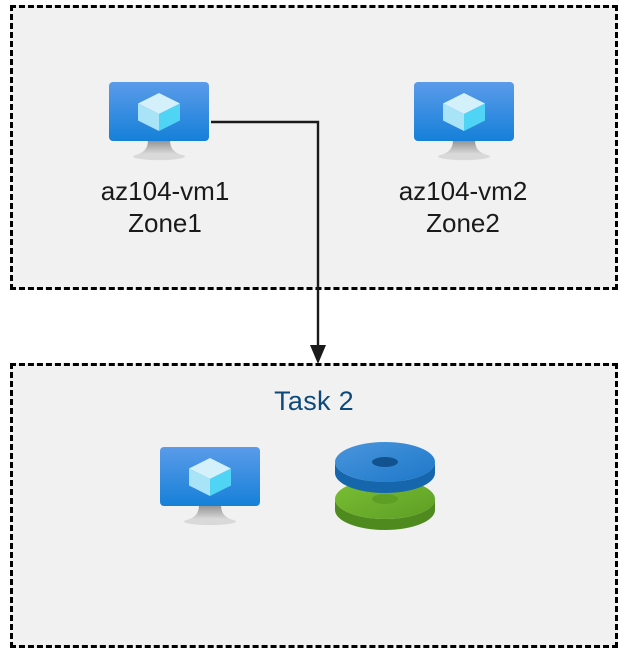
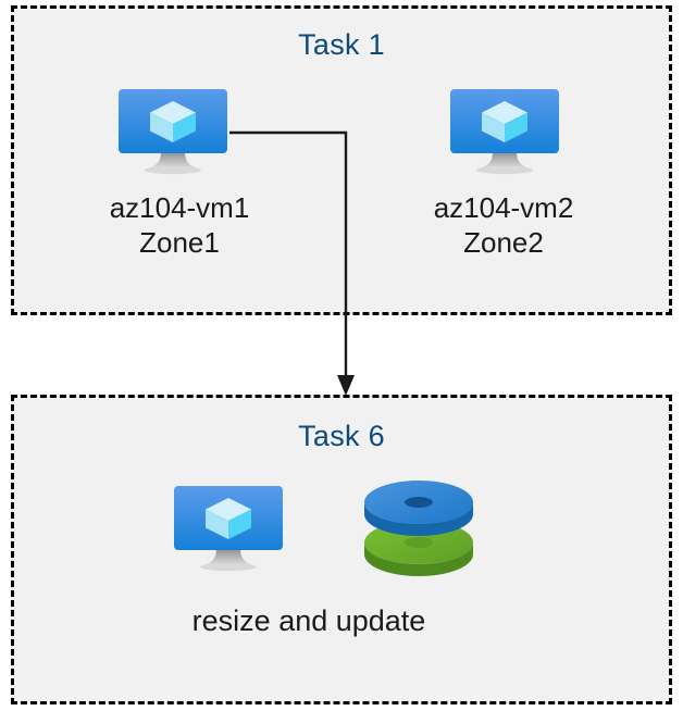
+ Task 1
  az104-vm1 Zone1
  az104-vm2 Zone2
- Task 2
+ Task 6
+ resize and update
